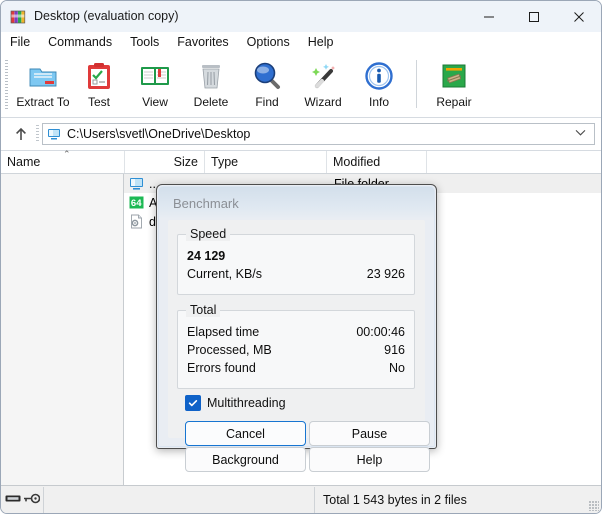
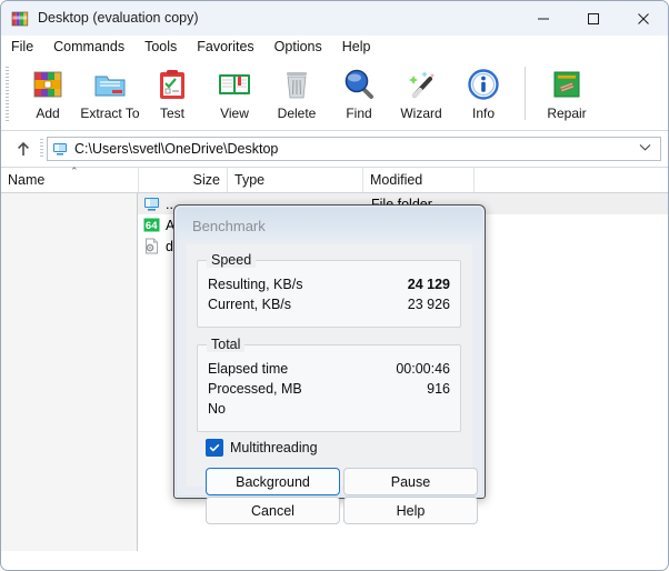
  Desktop (evaluation copy)
  File
  Commands
  Tools
  Favorites
  Options
  Help
+ Add
  Extract To
  Test
  View
  Delete
  Find
  Wizard
  Info
  Repair
  C:\Users\svetl\OneDrive\Desktop
  Name
  ⌃
  Size
  Type
  Modified
  ..
  64
  Benchmark
  Speed
+ Resulting, KB/s
  24 129
  Current, KB/s
  23 926
  Total
  Elapsed time
  00:00:46
  Processed, MB
  916
- Errors found
  No
  Multithreading
- Cancel
+ Background
  Pause
- Background
+ Cancel
  Help
- Total 1 543 bytes in 2 files
